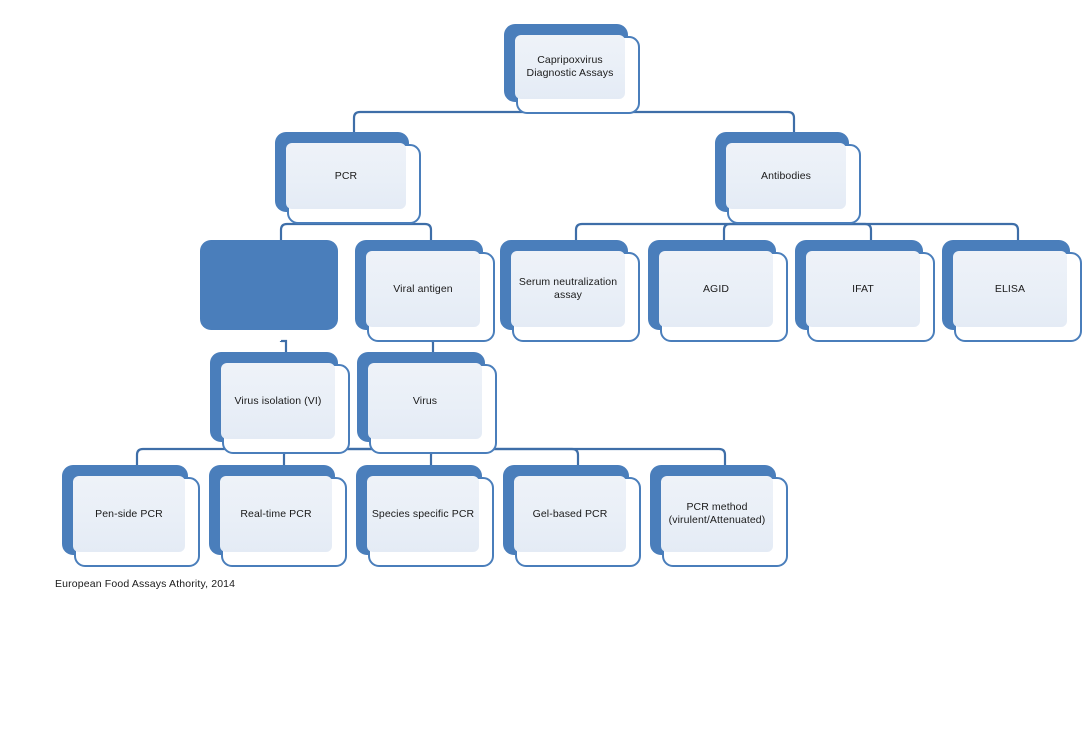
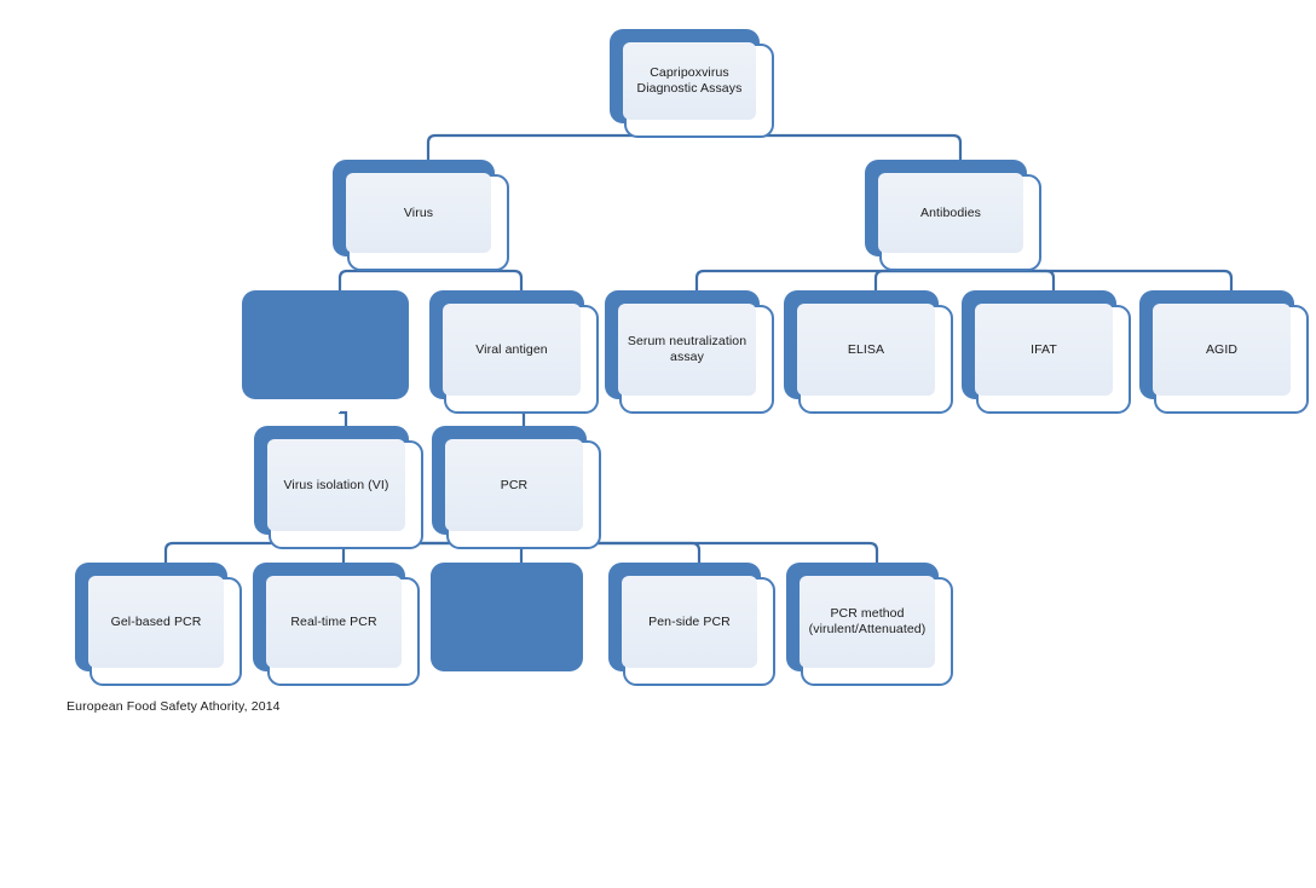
  Capripoxvirus
  Diagnostic Assays
- PCR
+ Virus
  Antibodies
  Viral antigen
  Serum neutralization
  assay
- AGID
+ ELISA
  IFAT
- ELISA
+ AGID
  Virus isolation (VI)
- Virus
+ PCR
- Pen-side PCR
+ Gel-based PCR
  Real-time PCR
- Species specific PCR
- Gel-based PCR
+ Pen-side PCR
  PCR method
  (virulent/Attenuated)
- European Food Assays Athority, 2014
+ European Food Safety Athority, 2014
